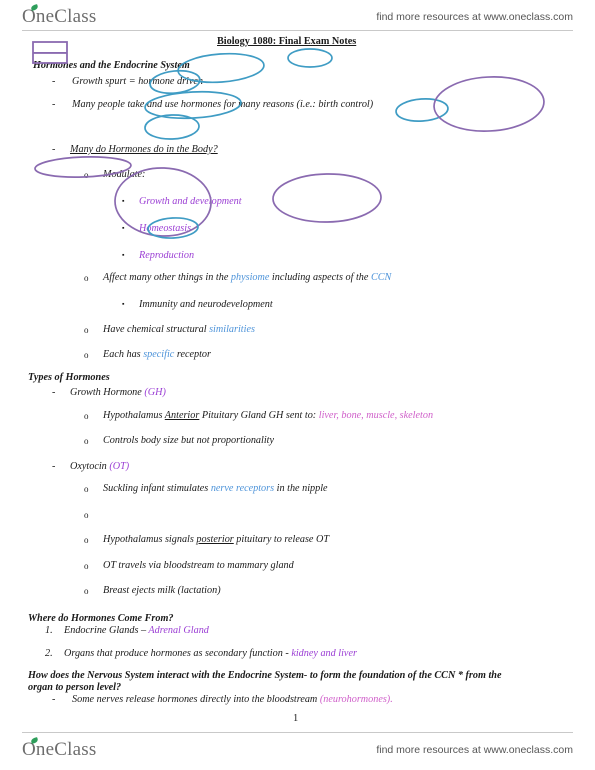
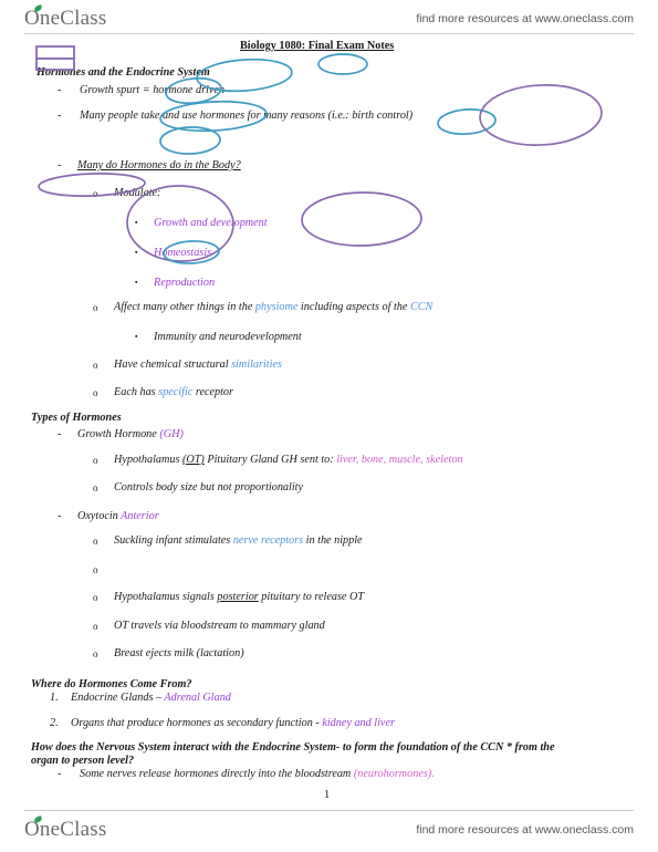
  OneClass
  find more resources at www.oneclass.com
  Biology 1080: Final Exam Notes
  Hormones and the Endocrine Systm
  -
  Growth spurt = homone driv
  -
  Many people take and use hormones for many reasons (i.e.: birth control)
  -
  Many do Hormones do in the Body?
  o
  odulte:
  ▪
  Growth and deveopment
  ▪
  Hmeostasis
  ▪
  Reproduction
  o
  Affect many other things in the physiome including aspects of the CCN
  ▪
  Immunity and neurodevelopment
  o
  Have chemical structural similarities
  o
  Each has specific receptor
  Types of Hormones
  -
  Growth Hormone (GH)
  o
- Hypothalamus Anterior Pituitary Gland GH sent to: liver, bone, muscle, skeleton
+ Hypothalamus (OT) Pituitary Gland GH sent to: liver, bone, muscle, skeleton
  o
  Controls body size but not proportionality
  -
- Oxytocin (OT)
+ Oxytocin Anterior
  o
  Suckling infant stimulates nerve receptors in the nipple
  o
  o
  Hypothalamus signals posterior pituitary to release OT
  o
  OT travels via bloodstream to mammary gland
  o
  Breast ejects milk (lactation)
  Where do Hormones Come From?
  1.
  Endocrine Glands – Adrenal Gland
  2.
  Organs that produce hormones as secondary function - kidney and liver
  How does the Nervous System interact with the Endocrine System- to form the foundation of the CCN * from the
  organ to person level?
  -
  Some nerves release hormones directly into the bloodstream (neurohormones).
  1
  OneClass
  find more resources at www.oneclass.com
